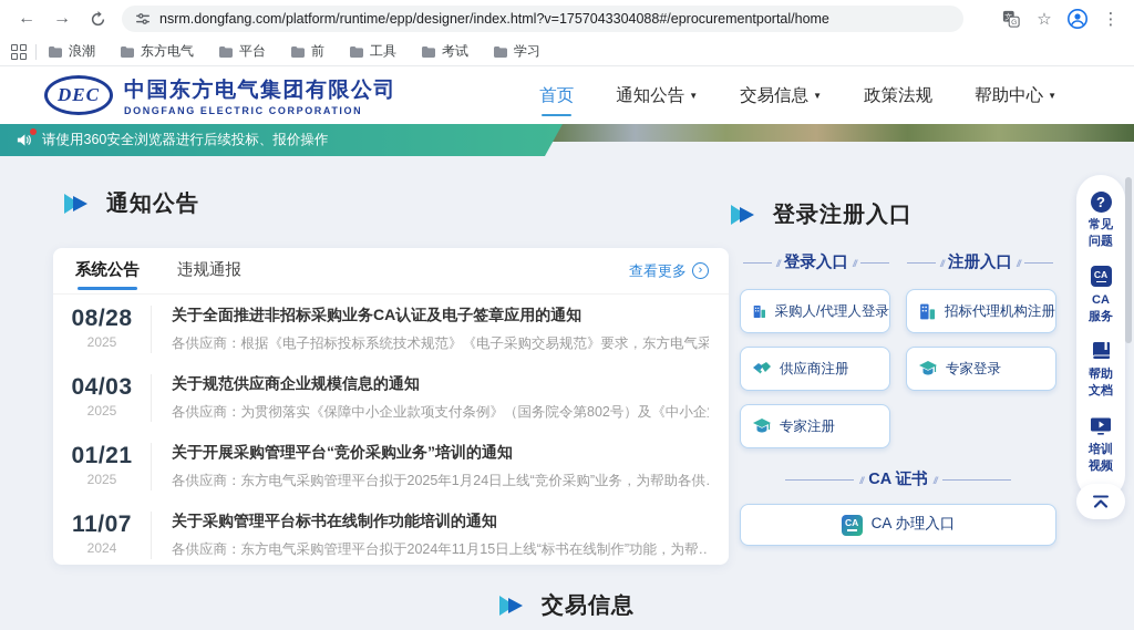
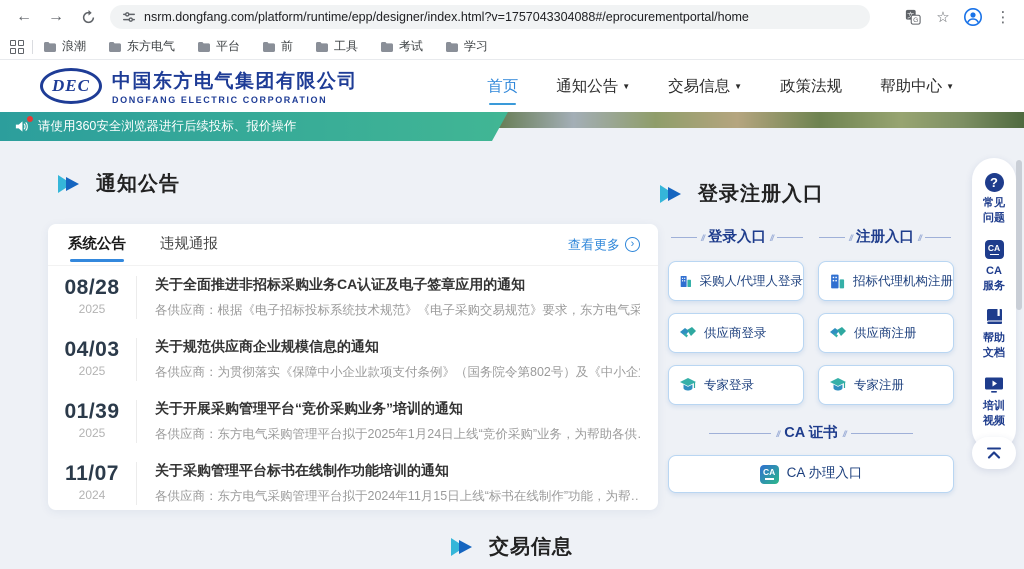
  ←
  →
  nsrm.dongfang.com/platform/runtime/epp/designer/index.html?v=1757043304088#/eprocurementportal/home
  文
  ☆
  ⋮
  浪潮
  东方电气
  平台
  前
  工具
  考试
  学习
  DEC
  中国东方电气集团有限公司
  DONGFANG ELECTRIC CORPORATION
  首页
  通知公告
  ▼
  交易信息
  ▼
  政策法规
  帮助中心
  ▼
  请使用360安全浏览器进行后续投标、报价操作
  通知公告
  系统公告
  违规通报
  查看更多
  ›
  08/28
  2025
  关于全面推进非招标采购业务CA认证及电子签章应用的通知
  各供应商：根据《电子招标投标系统技术规范》《电子采购交易规范》要求，东方电气采
  04/03
  2025
  关于规范供应商企业规模信息的通知
  各供应商：为贯彻落实《保障中小企业款项支付条例》（国务院令第802号）及《中小企
- 01/21
+ 01/39
  2025
  关于开展采购管理平台“竞价采购业务”培训的通知
  各供应商：东方电气采购管理平台拟于2025年1月24日上线“竞价采购”业务，为帮助各供
  11/07
  2024
  关于采购管理平台标书在线制作功能培训的通知
  各供应商：东方电气采购管理平台拟于2024年11月15日上线“标书在线制作”功能，为帮…
  登录注册入口
  //
  登录入口
  //
  //
  注册入口
  //
  采购人/代理人登录
  招标代理机构注册
+ 供应商登录
  供应商注册
  专家登录
  专家注册
  //
  CA 证书
  //
  CA
  CA 办理入口
  ?
  常见问题
  CA
  CA服务
  帮助文档
  培训视频
  交易信息
